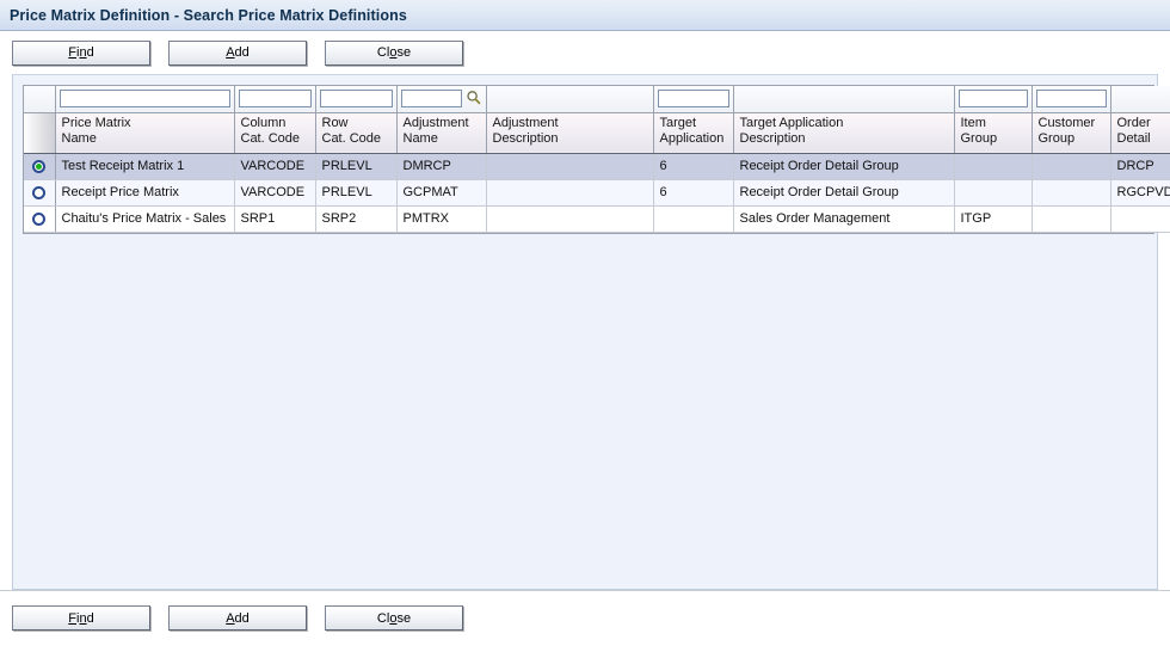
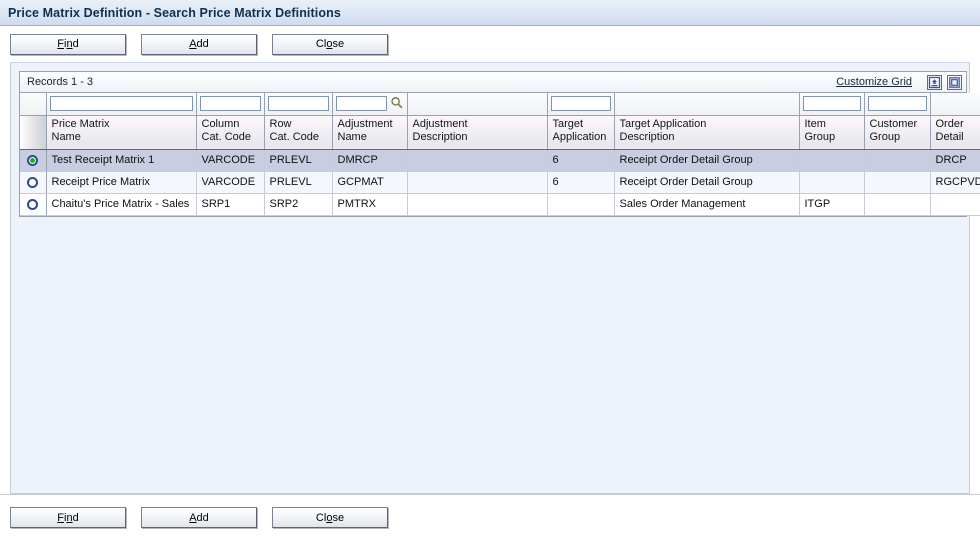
  Price Matrix Definition - Search Price Matrix Definitions
  Find
  Add
  Close
+ Records 1 - 3
+ Customize Grid
  	Price Matrix Name	Column Cat. Code	Row Cat. Code	Adjustment Name	Adjustment Description	Target Application	Target Application Description	Item Group	Customer Group	Order Detail
  	Test Receipt Matrix 1	VARCODE	PRLEVL	DMRCP		6	Receipt Order Detail Group			DRCP
  	Receipt Price Matrix	VARCODE	PRLEVL	GCPMAT		6	Receipt Order Detail Group			RGCPVD
  	Chaitu's Price Matrix - Sales	SRP1	SRP2	PMTRX			Sales Order Management	ITGP
  Find
  Add
  Close
